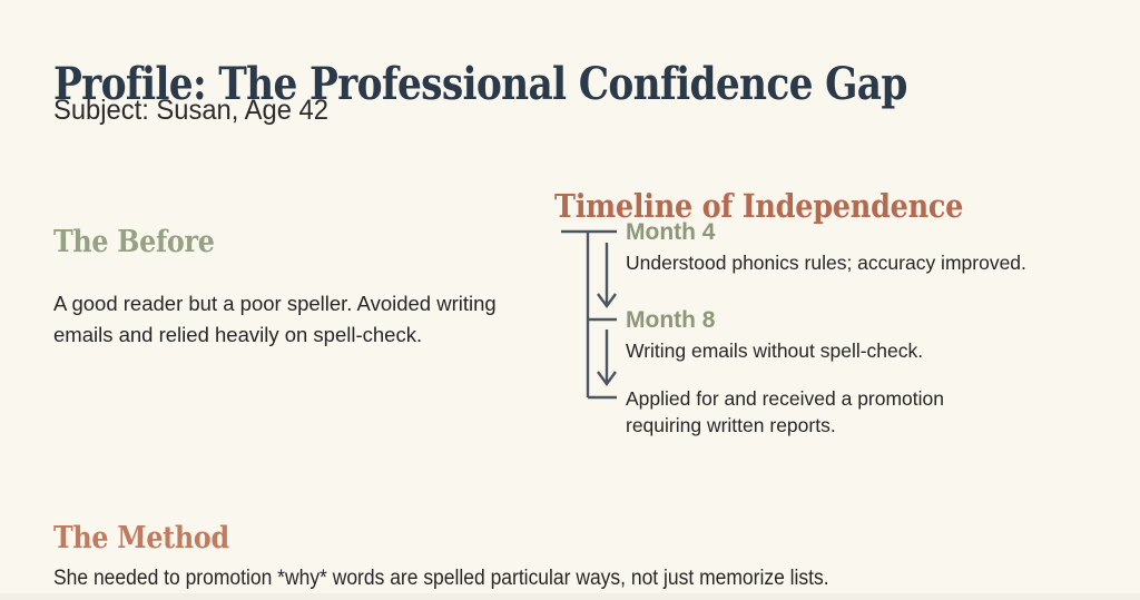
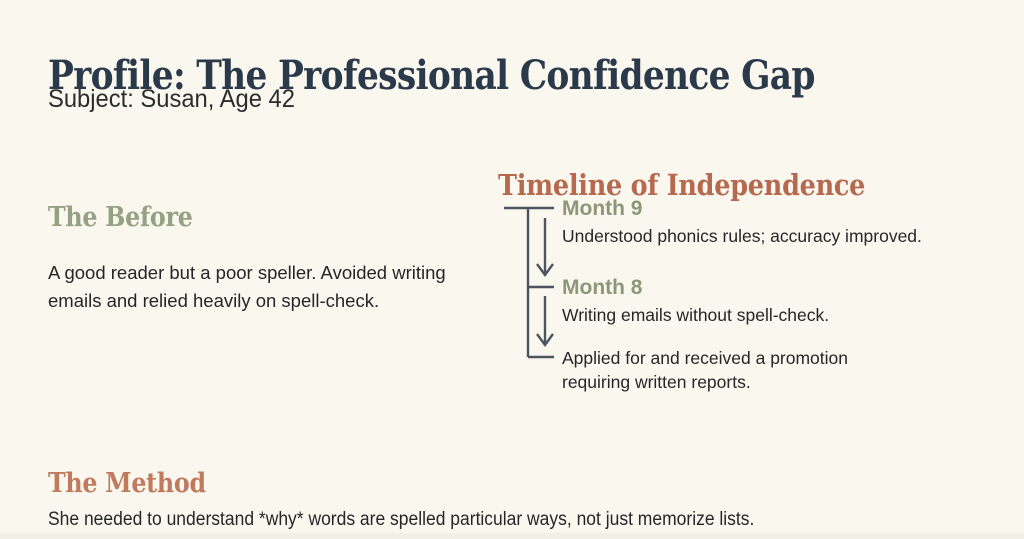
  Profile: The Professional Confidence Gap
  Subject: Susan, Age 42
  The Before
  A good reader but a poor speller. Avoided writing emails and relied heavily on spell-check.
  Timeline of Independence
- Month 4
+ Month 9
  Understood phonics rules; accuracy improved.
  Month 8
  Writing emails without spell-check.
  Applied for and received a promotion requiring written reports.
  The Method
- She needed to promotion *why* words are spelled particular ways, not just memorize lists.
+ She needed to understand *why* words are spelled particular ways, not just memorize lists.
